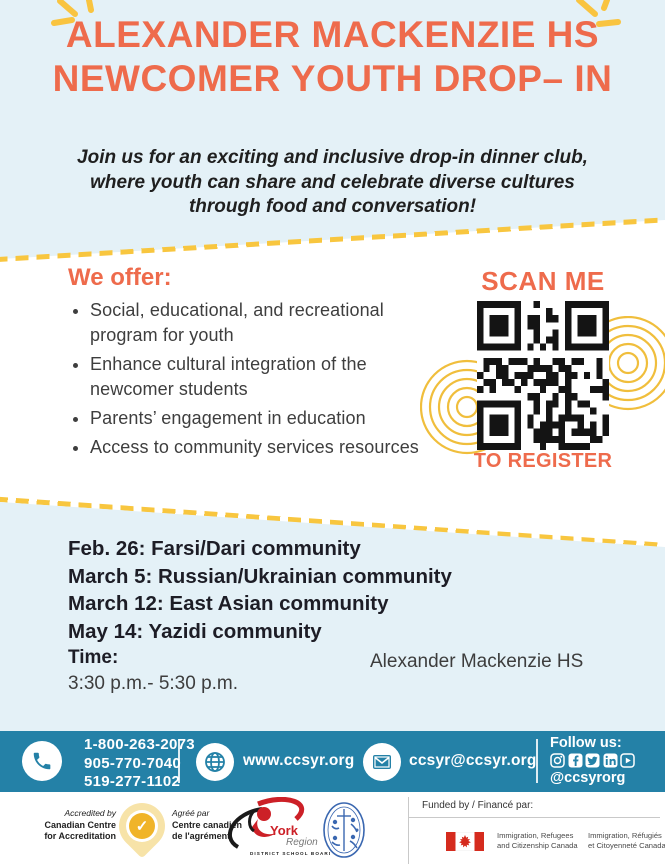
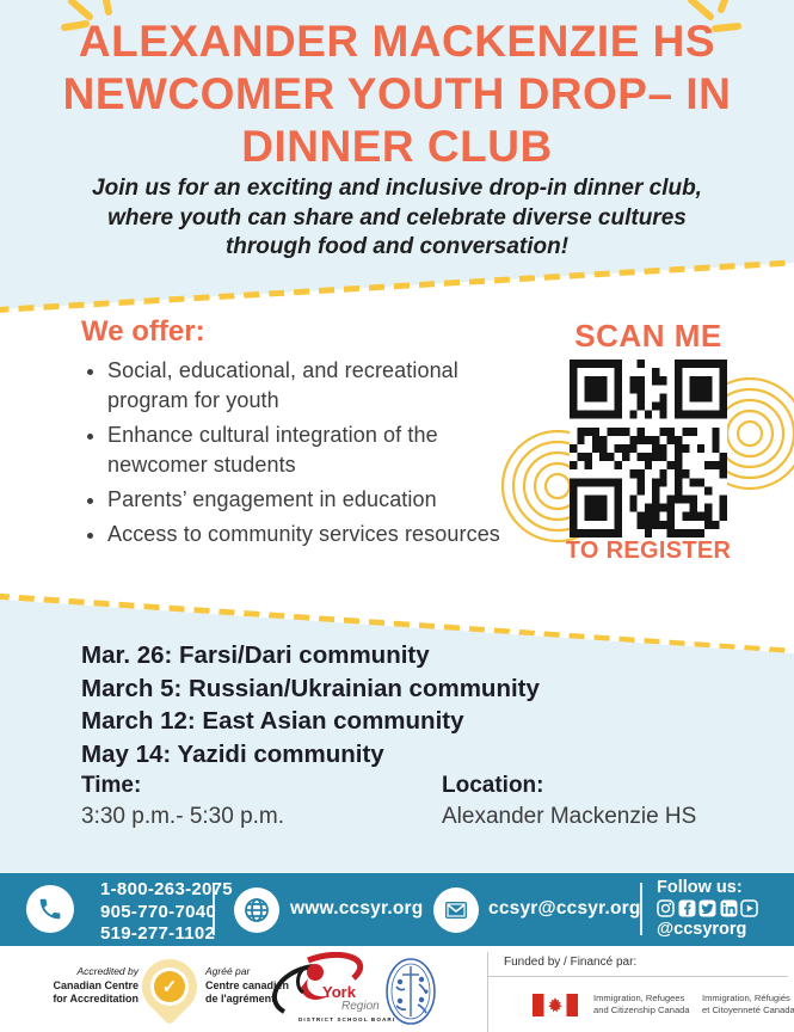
  ALEXANDER MACKENZIE HS
  NEWCOMER YOUTH DROP– IN
+ DINNER CLUB
  Join us for an exciting and inclusive drop-in dinner club,
  where youth can share and celebrate diverse cultures
  through food and conversation!
  We offer:
  Social, educational, and recreational program for youth
  Enhance cultural integration of the newcomer students
  Parents’ engagement in education
  Access to community services resources
  SCAN ME
  TO REGISTER
- Feb. 26: Farsi/Dari community
+ Mar. 26: Farsi/Dari community
  March 5: Russian/Ukrainian community
  March 12: East Asian community
  May 14: Yazidi community
  Time:
  3:30 p.m.- 5:30 p.m.
+ Location:
  Alexander Mackenzie HS
- 1-800-263-2073
+ 1-800-263-2075
  905-770-7040
  519-277-1102
  www.ccsyr.org
  ccsyr@ccsyr.org
  Follow us:
  @ccsyrorg
  Accredited by
  Canadian Centre
  for Accreditation
  ✓
  Agréé par
  Centre canadin
  de l'agrémen
  York
  Region
  Funded by / Financé par:
  Immigration, Refugees
  and Citizenship Canada
  Immigration, Réfugiés
  et Citoyenneté Canada
